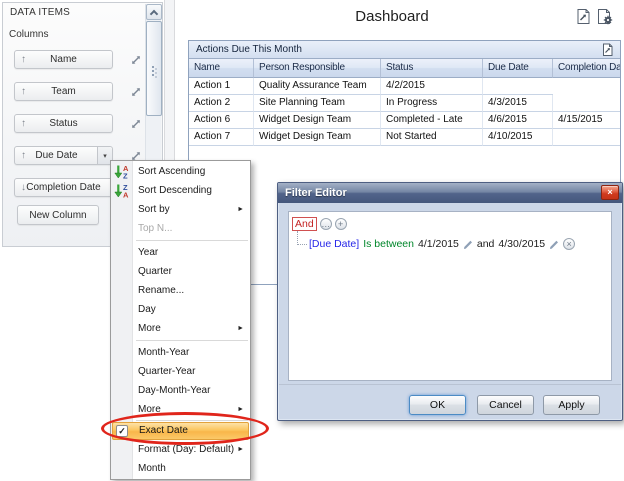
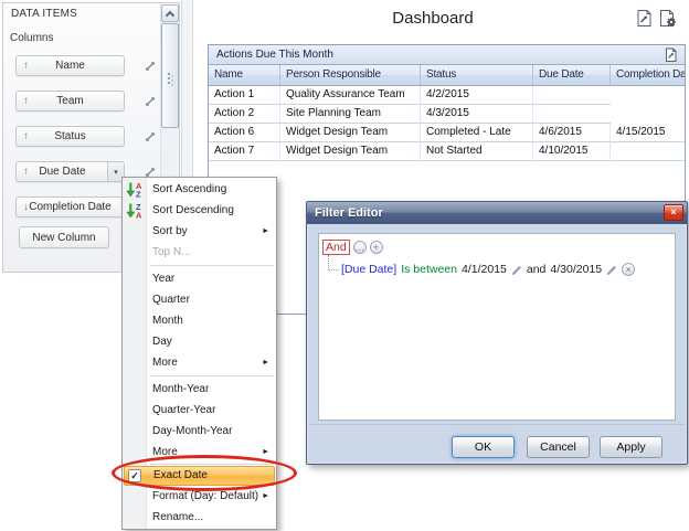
  DATA ITEMS
  Columns
  ↑
  Name
  ↑
  Team
  ↑
  Status
  ↑
  Due Date
  ↓
  Completion Date
  New Column
  Dashboard
  Actions Due This Month
  Name
  Person Responsible
  Status
  Due Date
  Completion Da
  Action 1
  Quality Assurance Team
  4/2/2015
  Action 2
  Site Planning Team
- In Progress
  4/3/2015
  Action 6
  Widget Design Team
  Completed - Late
  4/6/2015
  4/15/2015
  Action 7
  Widget Design Team
  Not Started
  4/10/2015
  A
  Z
  Sort Ascending
  Z
  A
  Sort Descending
  Sort by
  Top N...
  Year
  Quarter
- Rename...
+ Month
  Day
  More
  Month-Year
  Quarter-Year
  Day-Month-Year
  More
  ✓
  Exact Date
  Format (Day: Default)
- Month
+ Rename...
  Filter Editor
  ×
  And
  …
  +
  [Due Date]
  Is between
  4/1/2015
  and
  4/30/2015
  ×
  OK
  Cancel
  Apply
